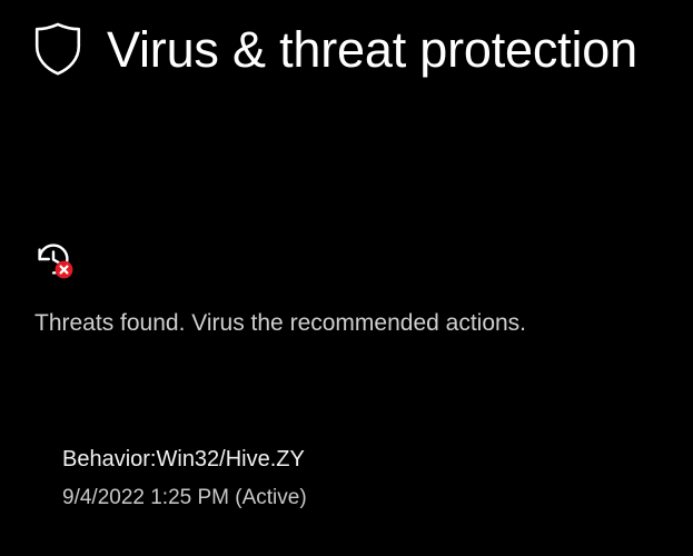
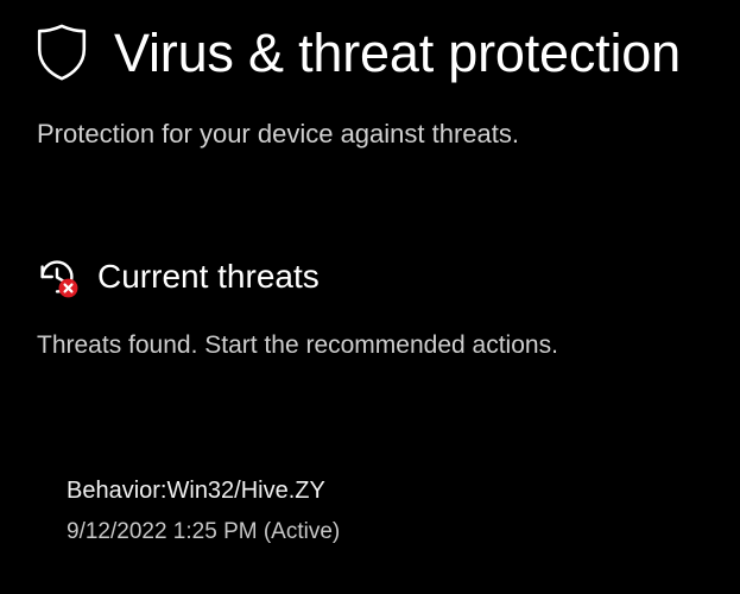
  Virus & threat protection
+ Protection for your device against threats.
+ Current threats
- Threats found. Virus the recommended actions.
+ Threats found. Start the recommended actions.
  Behavior:Win32/Hive.ZY
- 9/4/2022 1:25 PM (Active)
+ 9/12/2022 1:25 PM (Active)
